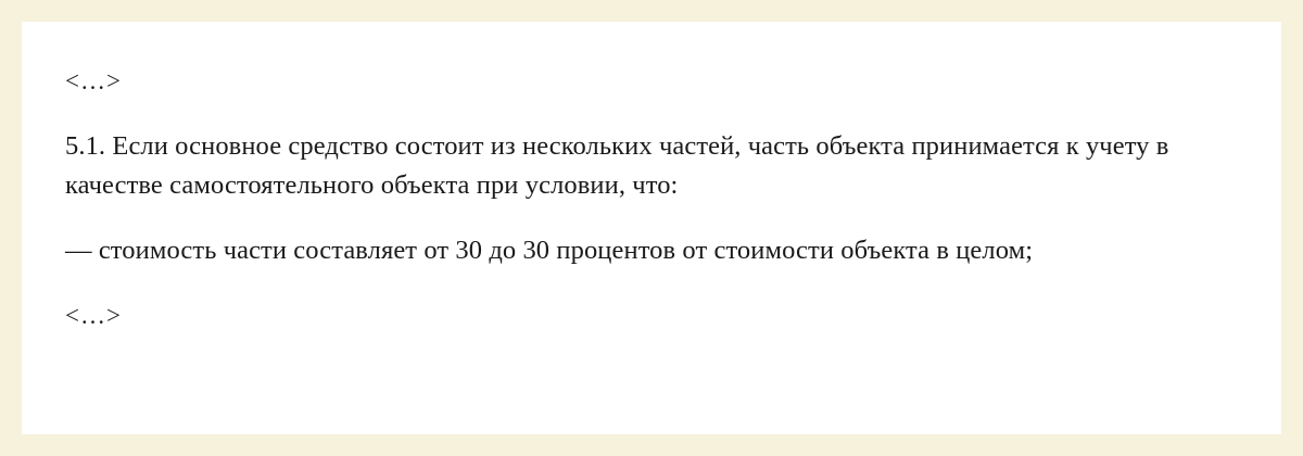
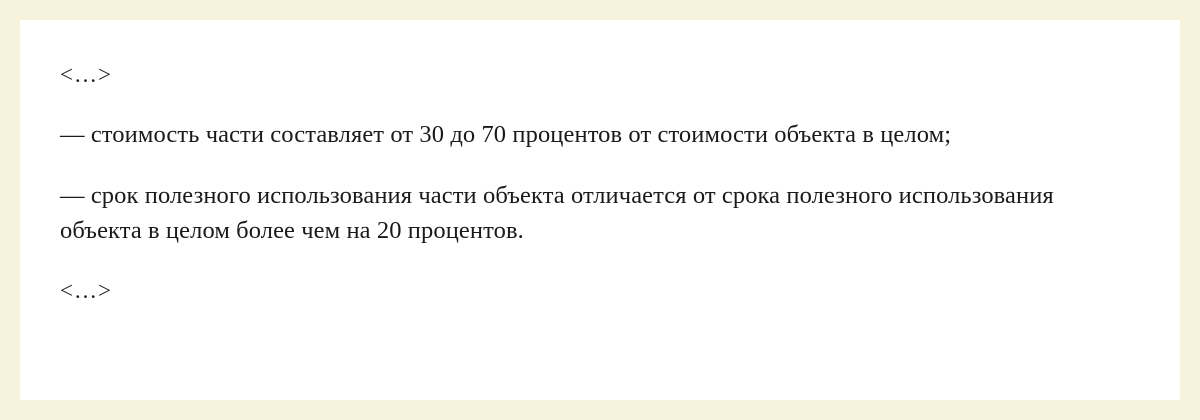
  <…>
- 5.1. Если основное средство состоит из нескольких частей, часть объекта принимается к учету в качестве самостоятельного объекта при условии, что:
- — стоимость части составляет от 30 до 30 процентов от стоимости объекта в целом;
+ — стоимость части составляет от 30 до 70 процентов от стоимости объекта в целом;
+ — срок полезного использования части объекта отличается от срока полезного использования объекта в целом более чем на 20 процентов.
  <…>
